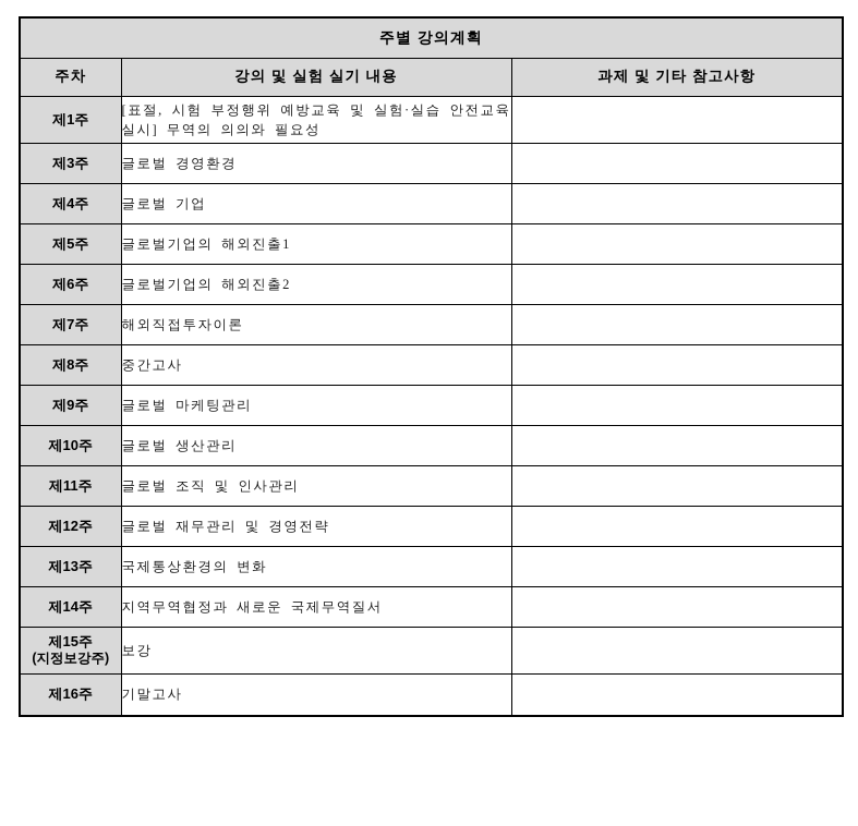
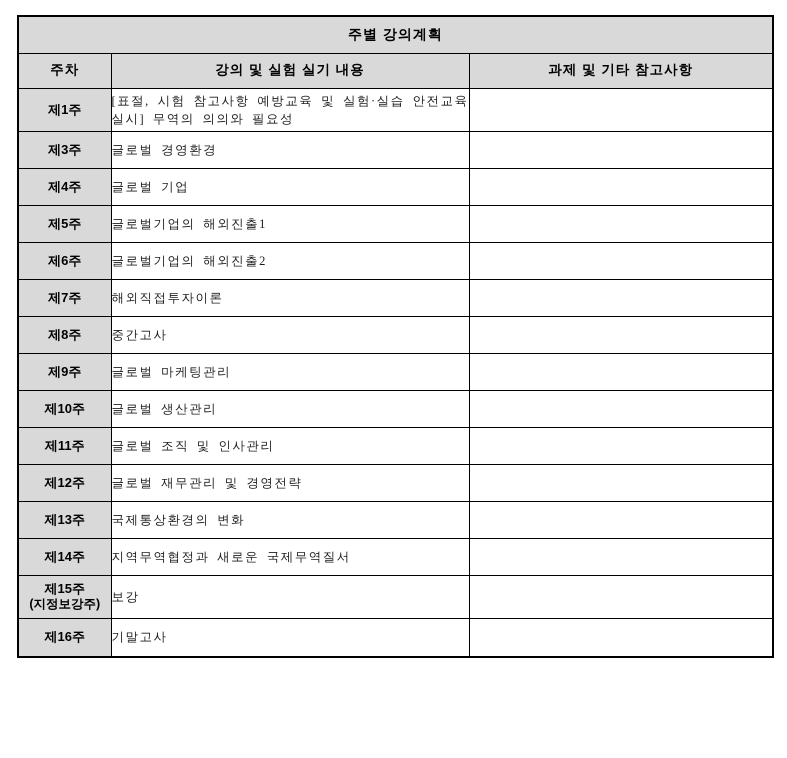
  주별 강의계획
  주차	강의 및 실험 실기 내용	과제 및 기타 참고사항
- 제1주	[표절, 시험 부정행위 예방교육 및 실험·실습 안전교육 실시] 무역의 의의와 필요성
+ 제1주	[표절, 시험 참고사항 예방교육 및 실험·실습 안전교육 실시] 무역의 의의와 필요성
  제3주	글로벌 경영환경
  제4주	글로벌 기업
  제5주	글로벌기업의 해외진출1
  제6주	글로벌기업의 해외진출2
  제7주	해외직접투자이론
  제8주	중간고사
  제9주	글로벌 마케팅관리
  제10주	글로벌 생산관리
  제11주	글로벌 조직 및 인사관리
  제12주	글로벌 재무관리 및 경영전략
  제13주	국제통상환경의 변화
  제14주	지역무역협정과 새로운 국제무역질서
  제15주 (지정보강주)	보강
  제16주	기말고사
